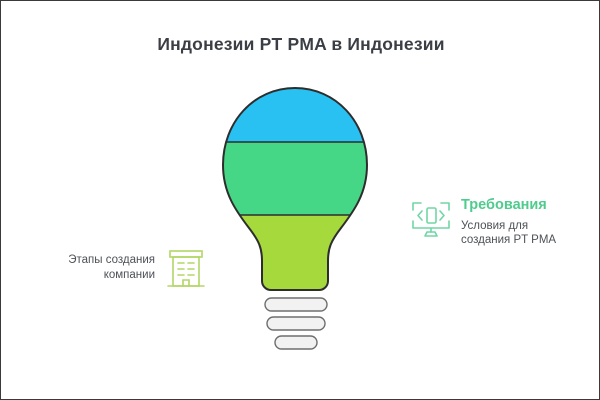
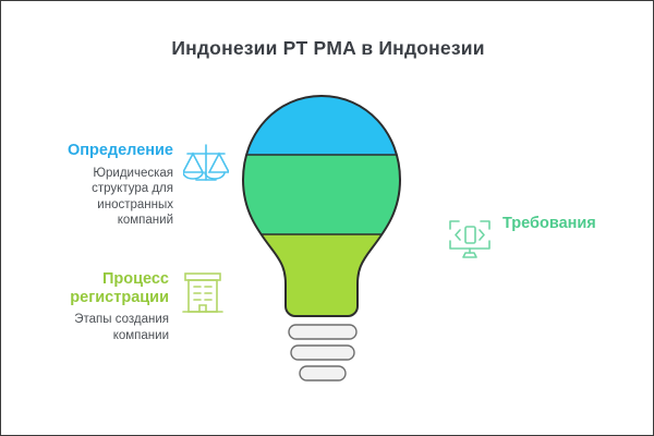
  Индонезии PT PMA в Индонезии
+ Определение
+ Юридическая
+ структура для
+ иностранных
+ компаний
+ Процесс
+ регистрации
  Этапы создания
  компании
  Требования
- Условия для
- создания PT PMA
